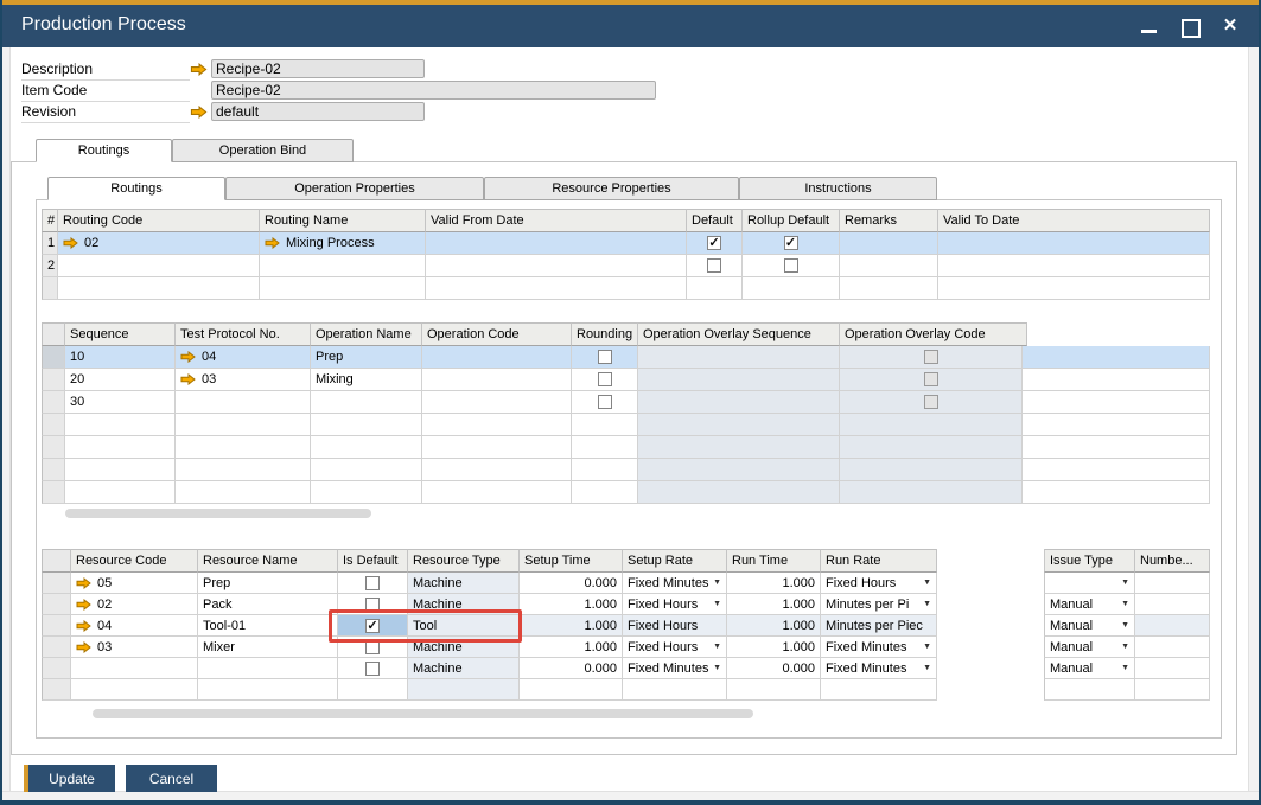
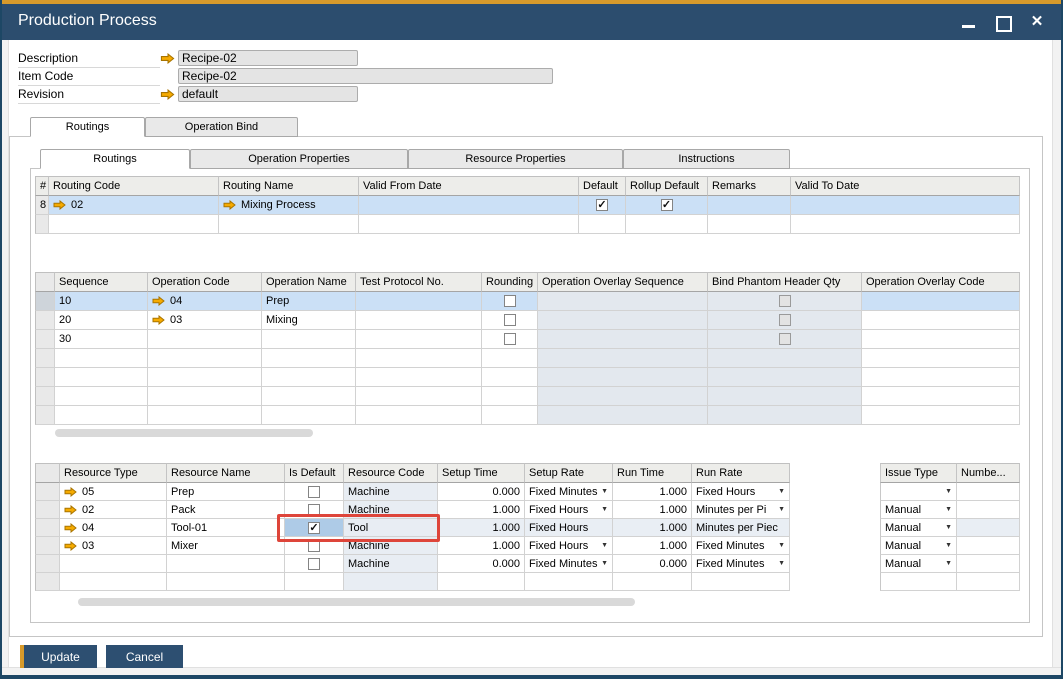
  Production Process
  ✕
  Description
  Recipe-02
  Item Code
  Recipe-02
  Revision
  default
  Routings
  Operation Bind
  Routings
  Operation Properties
  Resource Properties
  Instructions
  #
  Routing Code
  Routing Name
  Valid From Date
  Default
  Rollup Default
  Remarks
  Valid To Date
- 1
+ 8
  02
  Mixing Process
  ✓
  ✓
- 2
  Sequence
- Test Protocol No.
+ Operation Code
  Operation Name
- Operation Code
+ Test Protocol No.
  Rounding
  Operation Overlay Sequence
+ Bind Phantom Header Qty
  Operation Overlay Code
  10
  04
  Prep
  20
  03
  Mixing
  30
- Resource Code
+ Resource Type
  Resource Name
  Is Default
- Resource Type
+ Resource Code
  Setup Time
  Setup Rate
  Run Time
  Run Rate
  Issue Type
  Numbe...
  05
  Prep
  Machine
  0.000
  Fixed Minutes
  1.000
  Fixed Hours
  02
  Pack
  Machine
  1.000
  Fixed Hours
  1.000
  Minutes per Pi
  Manual
  04
  Tool-01
  ✓
  Tool
  1.000
  Fixed Hours
  1.000
  Minutes per Piec
  Manual
  03
  Mixer
  Machine
  1.000
  Fixed Hours
  1.000
  Fixed Minutes
  Manual
  Machine
  0.000
  Fixed Minutes
  0.000
  Fixed Minutes
  Manual
  Update
  Cancel
